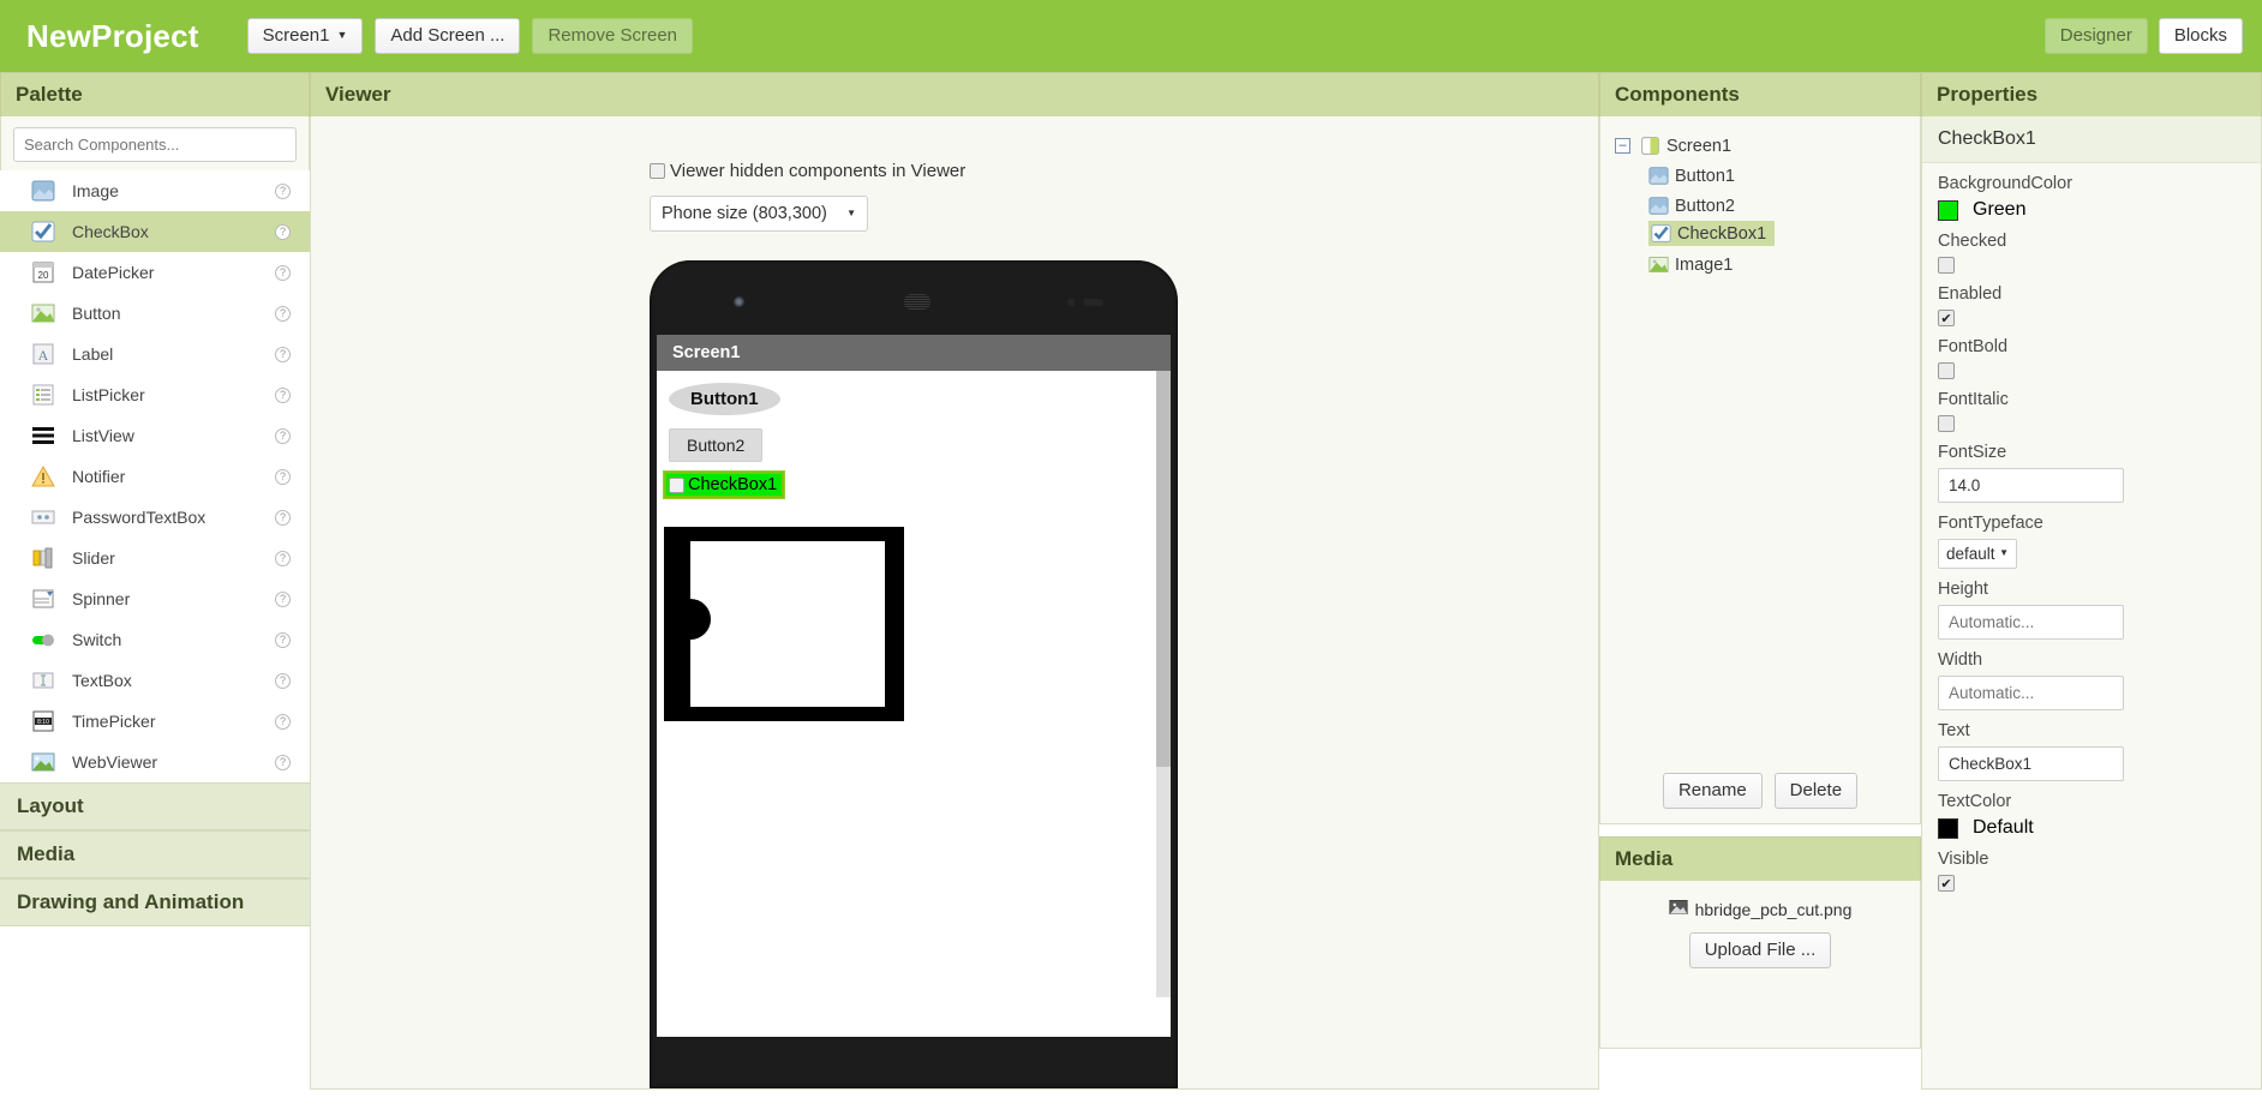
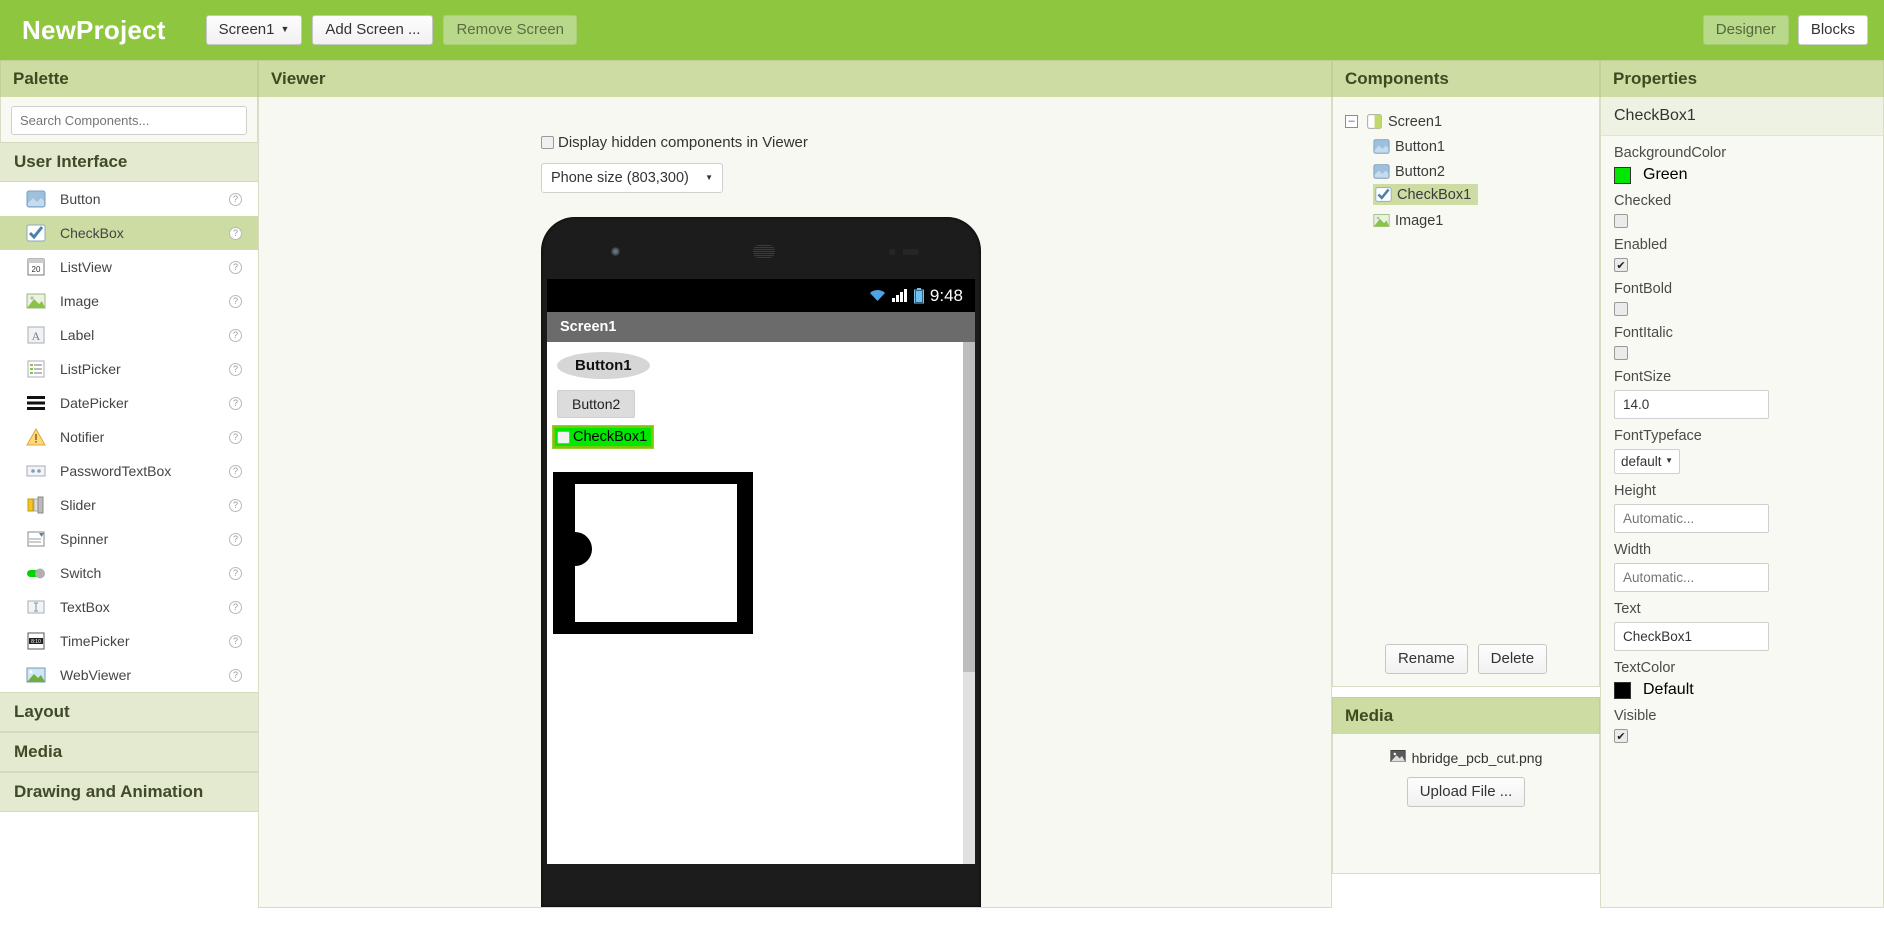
  NewProject
  Screen1 ▼
  Add Screen ...
  Remove Screen
  Designer
  Blocks
  Palette
  Search Components...
+ User Interface
- Image
+ Button
  ?
  CheckBox
  ?
  20
- DatePicker
+ ListView
  ?
- Button
+ Image
  ?
  A
  Label
  ?
  ListPicker
  ?
- ListView
+ DatePicker
  ?
  Notifier
  ?
  PasswordTextBox
  ?
  Slider
  ?
  Spinner
  ?
  Switch
  ?
  TextBox
  ?
  TimePicker
  ?
  WebViewer
  ?
  Layout
  Media
  Drawing and Animation
  Viewer
- Viewer hidden components in Viewer
+ Display hidden components in Viewer
  Phone size (803,300)
  ▼
+ 9:48
  Screen1
  Button1
  Button2
  CheckBox1
  Components
  –
  Screen1
  Button1
  Button2
  CheckBox1
  Image1
  Rename
  Delete
  Media
  hbridge_pcb_cut.png
  Upload File ...
  Properties
  CheckBox1
  BackgroundColor
  Green
  Checked
  Enabled
  ✔
  FontBold
  FontItalic
  FontSize
  14.0
  FontTypeface
  default
  ▼
  Height
  Automatic...
  Width
  Automatic...
  Text
  CheckBox1
  TextColor
  Default
  Visible
  ✔
